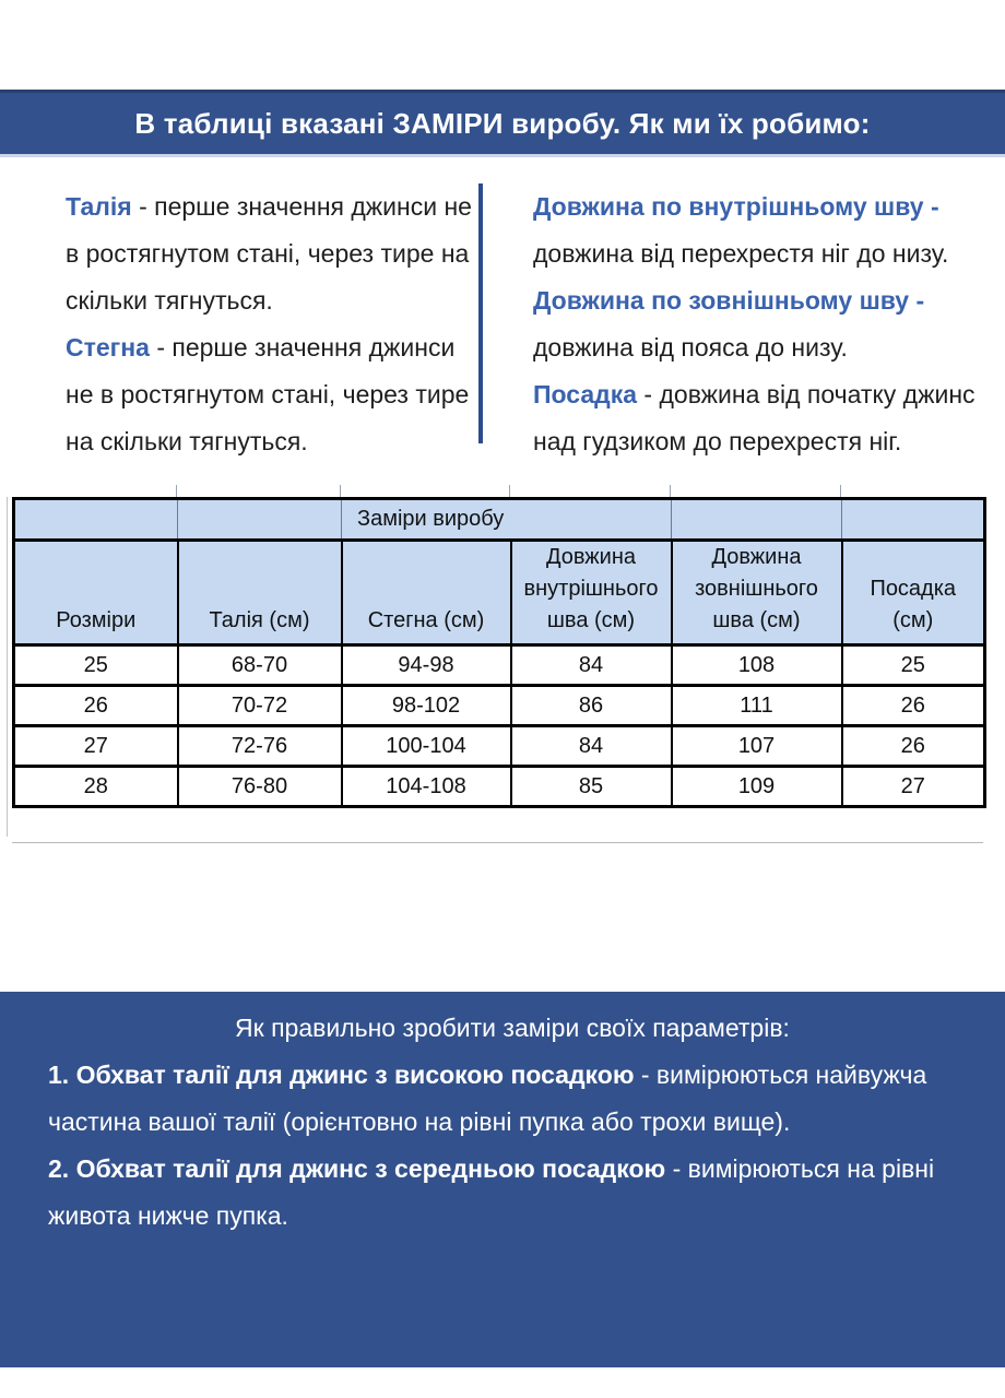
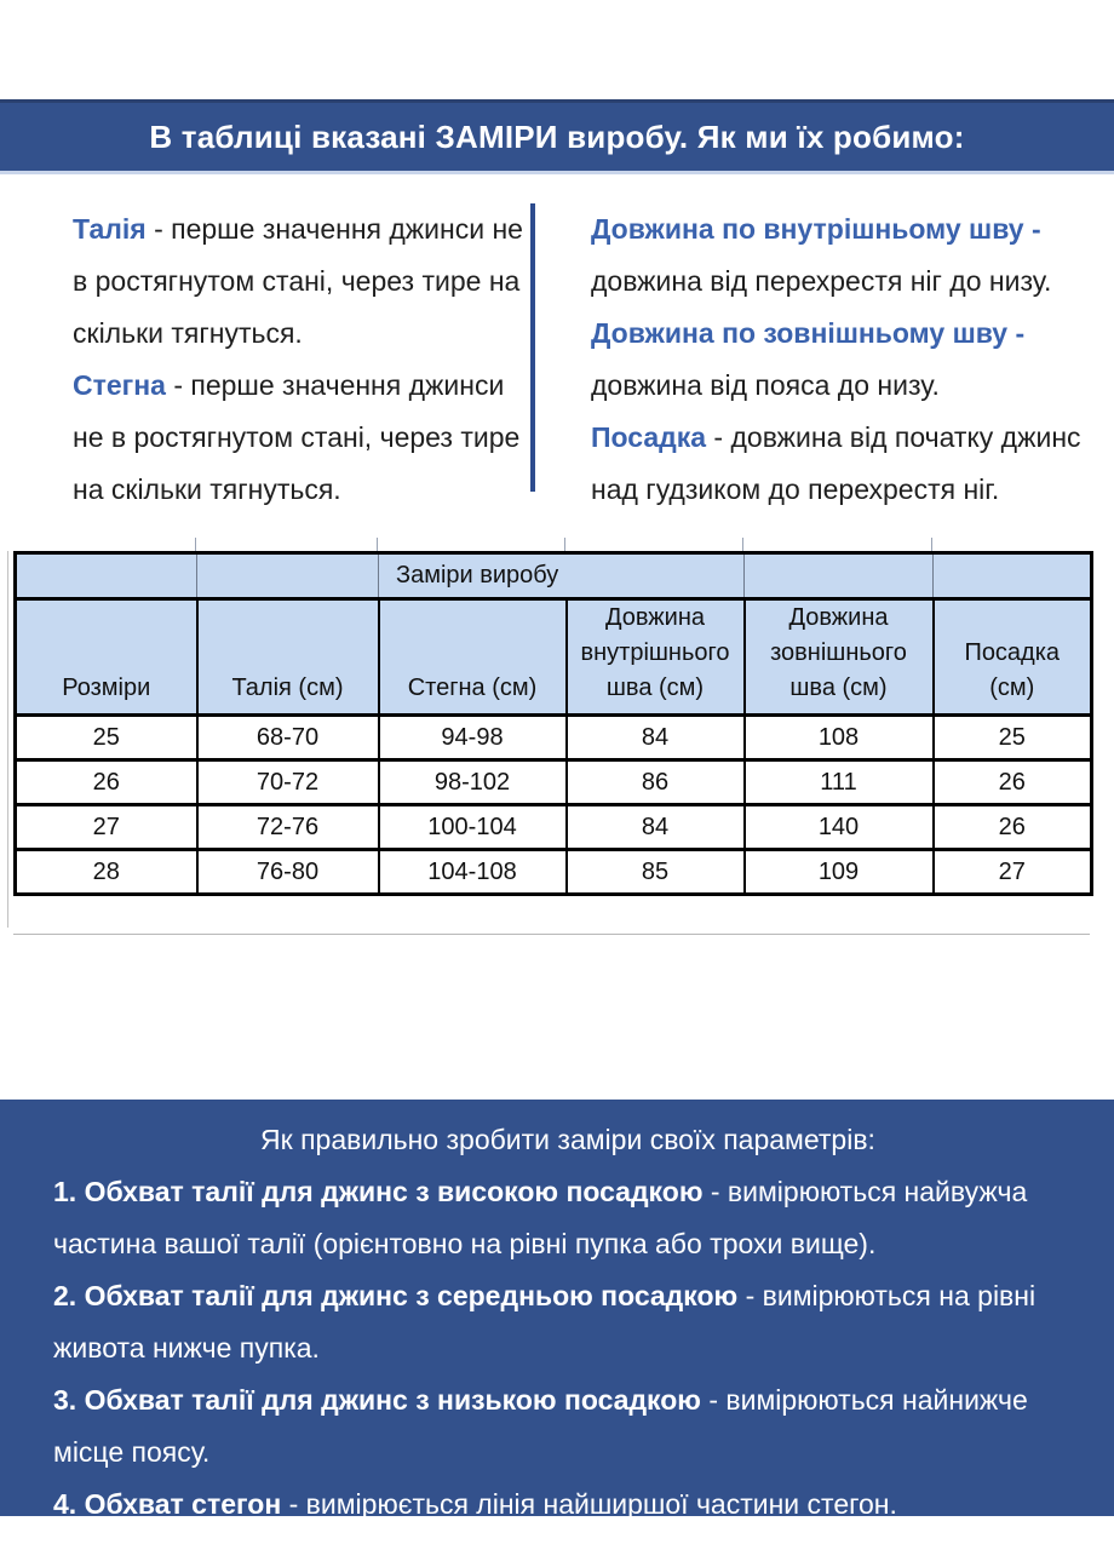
  В таблиці вказані ЗАМІРИ виробу. Як ми їх робимо:
  Талія - перше значення джинси не в ростягнутом стані, через тире на скільки тягнуться.
  Стегна - перше значення джинси не в ростягнутом стані, через тире на скільки тягнуться.
  Довжина по внутрішньому шву - довжина від перехрестя ніг до низу.
  Довжина по зовнішньому шву - довжина від пояса до низу.
  Посадка - довжина від початку джинс над гудзиком до перехрестя ніг.
  		Заміри виробу
  Розміри	Талія (см)	Стегна (см)	Довжина внутрішнього шва (см)	Довжина зовнішнього шва (см)	Посадка (см)
  25	68-70	94-98	84	108	25
  26	70-72	98-102	86	111	26
- 27	72-76	100-104	84	107	26
+ 27	72-76	100-104	84	140	26
  28	76-80	104-108	85	109	27
  Як правильно зробити заміри своїх параметрів:
  1. Обхват талії для джинс з високою посадкою - вимірюються найвужча частина вашої талії (орієнтовно на рівні пупка або трохи вище).
  2. Обхват талії для джинс з середньою посадкою - вимірюються на рівні живота нижче пупка.
+ 3. Обхват талії для джинс з низькою посадкою - вимірюються найнижче місце поясу.
+ 4. Обхват стегон - вимірюється лінія найширшої частини стегон.
